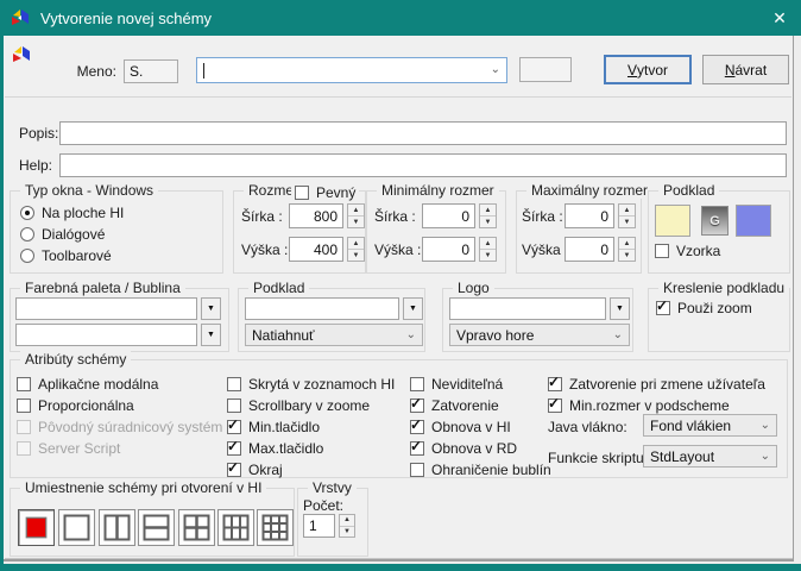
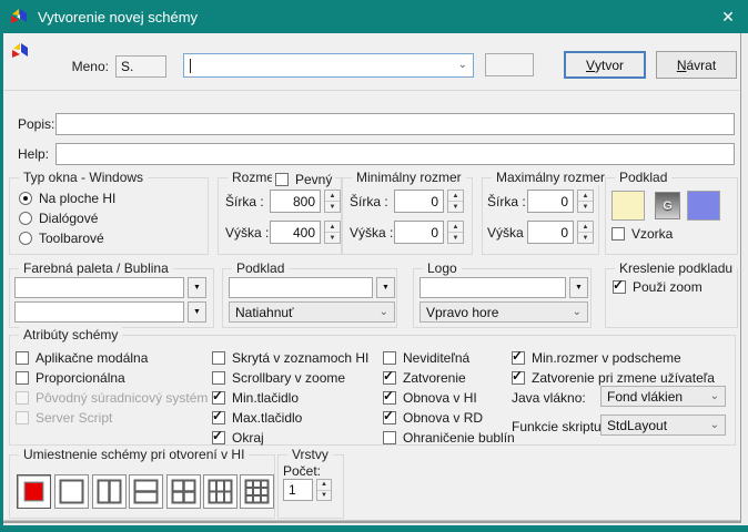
  Vytvorenie novej schémy
  ✕
  Meno:
  S.
  ⌄
  V
  ytvor
  N
  ávrat
  Popis:
  Help:
  Typ okna - Windows
  Na ploche HI
  Dialógové
  Toolbarové
  Rozme
  Pevný
  Šírka :
  800
  Výška :
  400
  Minimálny rozmer
  Šírka :
  0
  Výška :
  0
  Maximálny rozmer
  Šírka :
  0
  Výška
  0
  Podklad
  G
  Vzorka
  Farebná paleta / Bublina
  Podklad
  Natiahnuť
  ⌄
  Logo
  Vpravo hore
  ⌄
  Kreslenie podkladu
  ✓
  Použi zoom
  Atribúty schémy
  Aplikačne modálna
  Proporcionálna
  Pôvodný súradnicový systém
  Server Script
  Skrytá v zoznamoch HI
  Scrollbary v zoome
  ✓
  Min.tlačidlo
  ✓
  Max.tlačidlo
  ✓
  Okraj
  Neviditeľná
  ✓
  Zatvorenie
  ✓
  Obnova v HI
  ✓
  Obnova v RD
  Ohraničenie bublín
  ✓
- Zatvorenie pri zmene užívateľa
+ Min.rozmer v podscheme
  ✓
- Min.rozmer v podscheme
+ Zatvorenie pri zmene užívateľa
  Java vlákno:
  Fond vlákien
  ⌄
  Funkcie skriptu
  StdLayout
  ⌄
  Umiestnenie schémy pri otvorení v HI
  Vrstvy
  Počet:
  1
